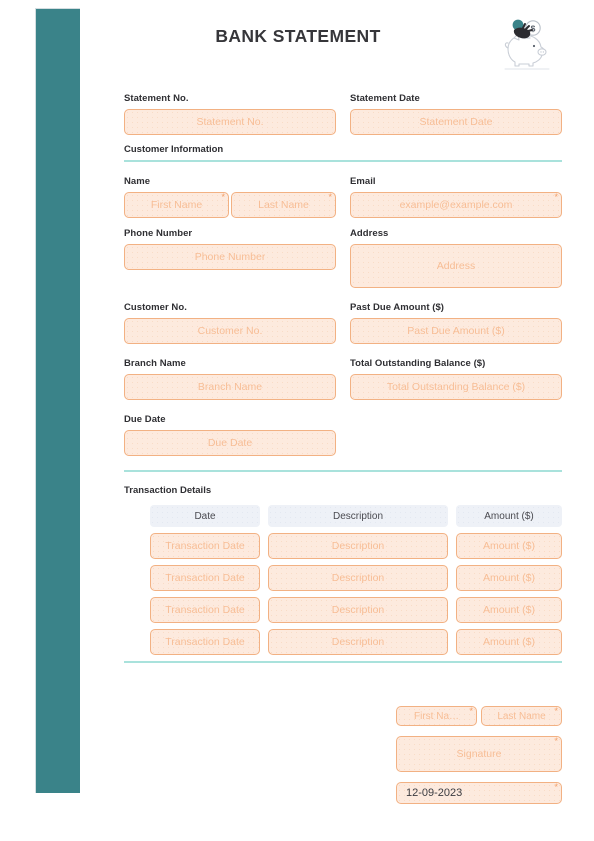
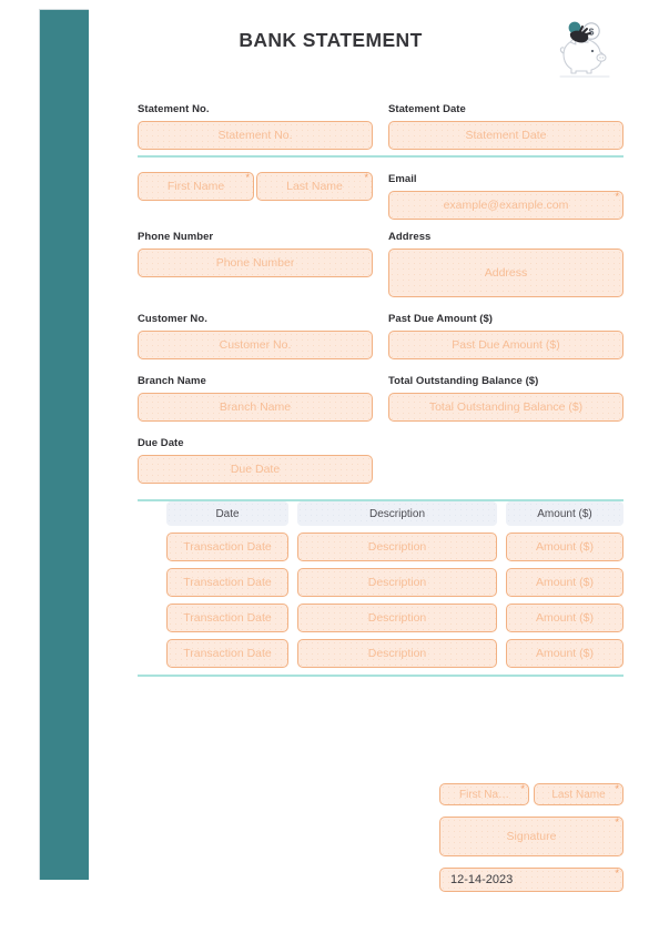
  BANK STATEMENT
  $
  Statement No.
  Statement No.
  Statement Date
  Statement Date
- Customer Information
- Name
  First Name
  *
  Last Name
  *
  Email
  example@example.com
  *
  Phone Number
  Phone Number
  Address
  Address
  Customer No.
  Customer No.
  Past Due Amount ($)
  Past Due Amount ($)
  Branch Name
  Branch Name
  Total Outstanding Balance ($)
  Total Outstanding Balance ($)
  Due Date
  Due Date
- Transaction Details
  Date
  Description
  Amount ($)
  Transaction Date
  Description
  Amount ($)
  Transaction Date
  Description
  Amount ($)
  Transaction Date
  Description
  Amount ($)
  Transaction Date
  Description
  Amount ($)
  First Na…
  *
  Last Name
  *
  Signature
  *
- 12-09-2023
+ 12-14-2023
  *
